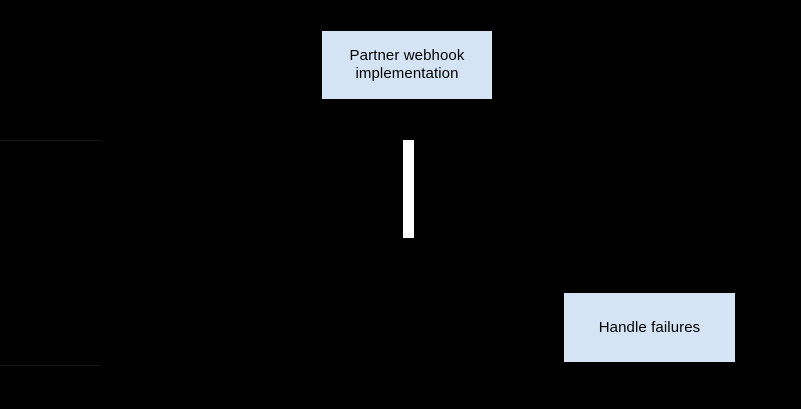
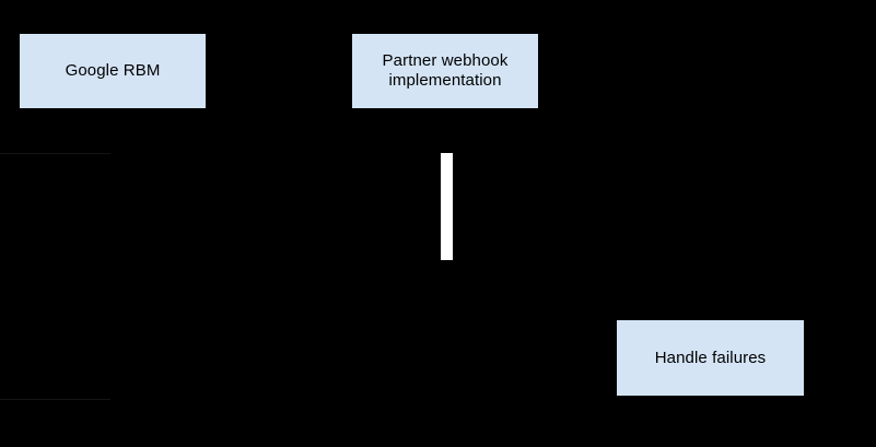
+ Google RBM
  Partner webhook
  implementation
  Handle failures
